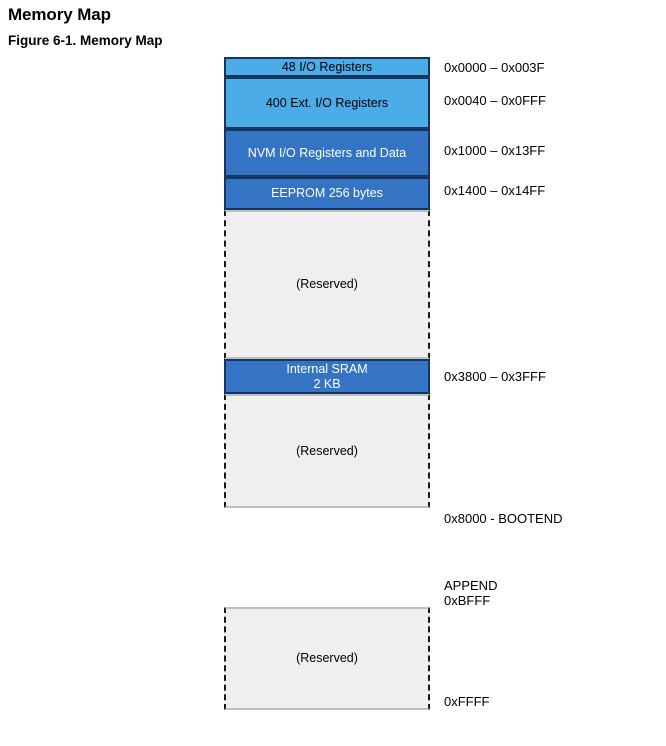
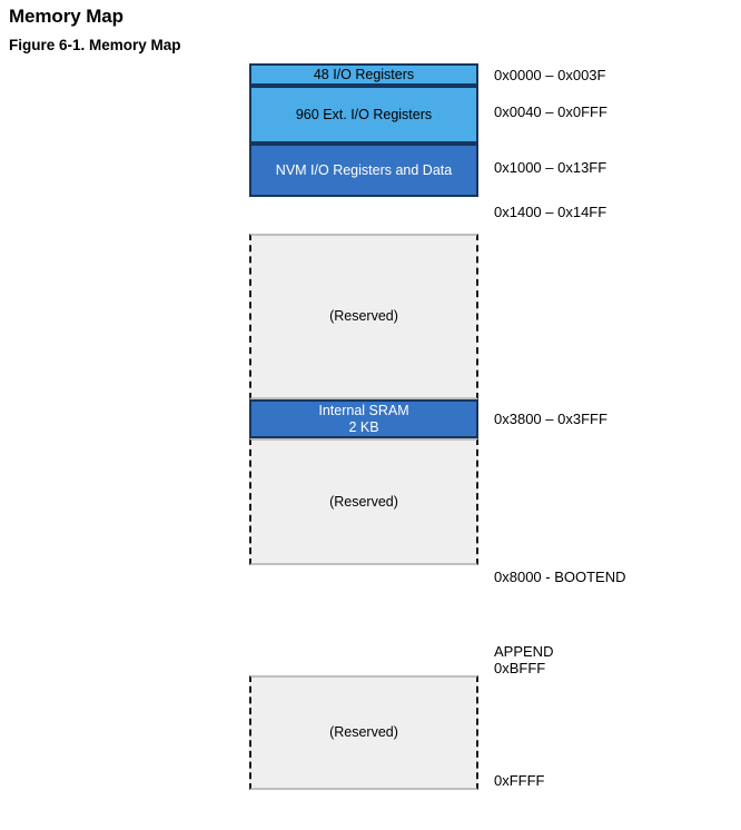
  Memory Map
  Figure 6-1. Memory Map
  48 I/O Registers
- 400 Ext. I/O Registers
+ 960 Ext. I/O Registers
  NVM I/O Registers and Data
- EEPROM 256 bytes
  (Reserved)
  Internal SRAM
  2 KB
  (Reserved)
  (Reserved)
  0x0000 – 0x003F
  0x0040 – 0x0FFF
  0x1000 – 0x13FF
  0x1400 – 0x14FF
  0x3800 – 0x3FFF
  0x8000 - BOOTEND
  APPEND
  0xBFFF
  0xFFFF
